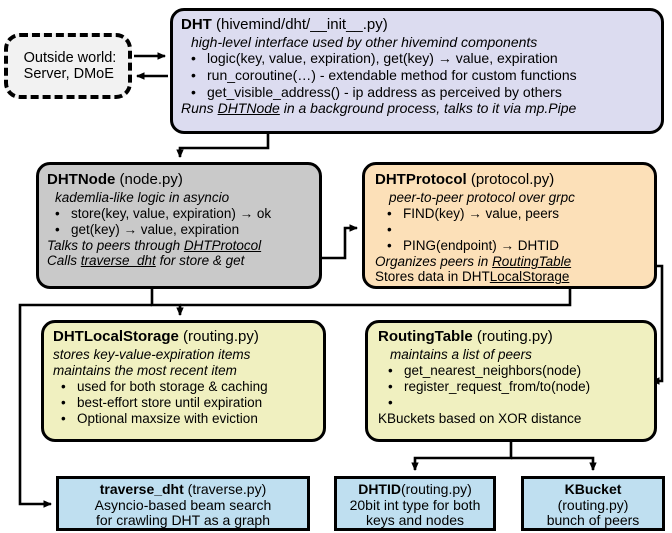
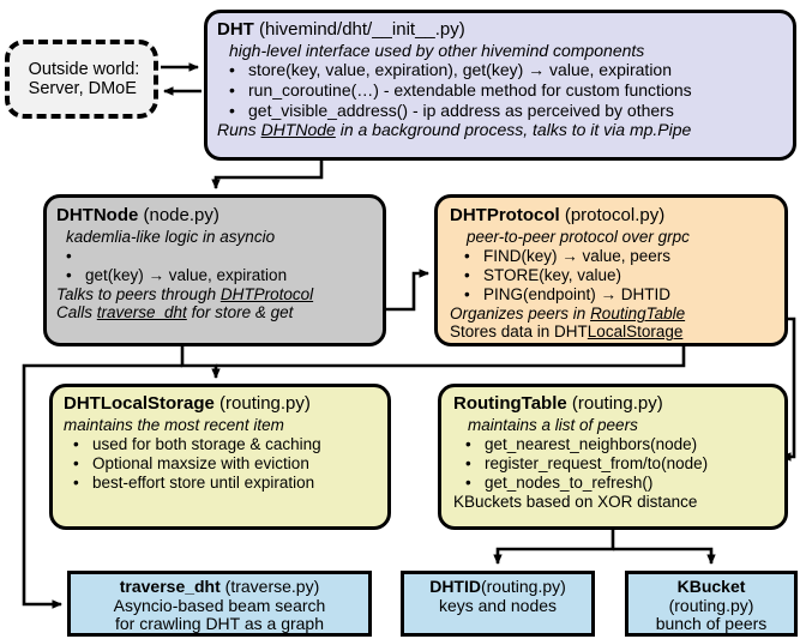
  Outside world:
  Server, DMoE
  DHT (hivemind/dht/__init__.py)
  high-level interface used by other hivemind components
  •
- logic(key, value, expiration), get(key) → value, expiration
+ store(key, value, expiration), get(key) → value, expiration
  •
  run_coroutine(…) - extendable method for custom functions
  •
  get_visible_address() - ip address as perceived by others
  Runs DHTNode in a background process, talks to it via mp.Pipe
  DHTNode (node.py)
  kademlia-like logic in asyncio
  •
- store(key, value, expiration) → ok
  •
  get(key) → value, expiration
  Talks to peers through DHTProtocol
  Calls traverse_dht for store & get
  DHTProtocol (protocol.py)
  peer-to-peer protocol over grpc
  •
  FIND(key) → value, peers
  •
+ STORE(key, value)
  •
  PING(endpoint) → DHTID
  Organizes peers in RoutingTable
  Stores data in DHTLocalStorage
  DHTLocalStorage (routing.py)
- stores key-value-expiration items
  maintains the most recent item
  •
  used for both storage & caching
  •
- best-effort store until expiration
+ Optional maxsize with eviction
  •
- Optional maxsize with eviction
+ best-effort store until expiration
  RoutingTable (routing.py)
  maintains a list of peers
  •
  get_nearest_neighbors(node)
  •
  register_request_from/to(node)
  •
+ get_nodes_to_refresh()
  KBuckets based on XOR distance
  traverse_dht (traverse.py)
  Asyncio-based beam search
  for crawling DHT as a graph
  DHTID(routing.py)
- 20bit int type for both
  keys and nodes
  KBucket
  (routing.py)
  bunch of peers
